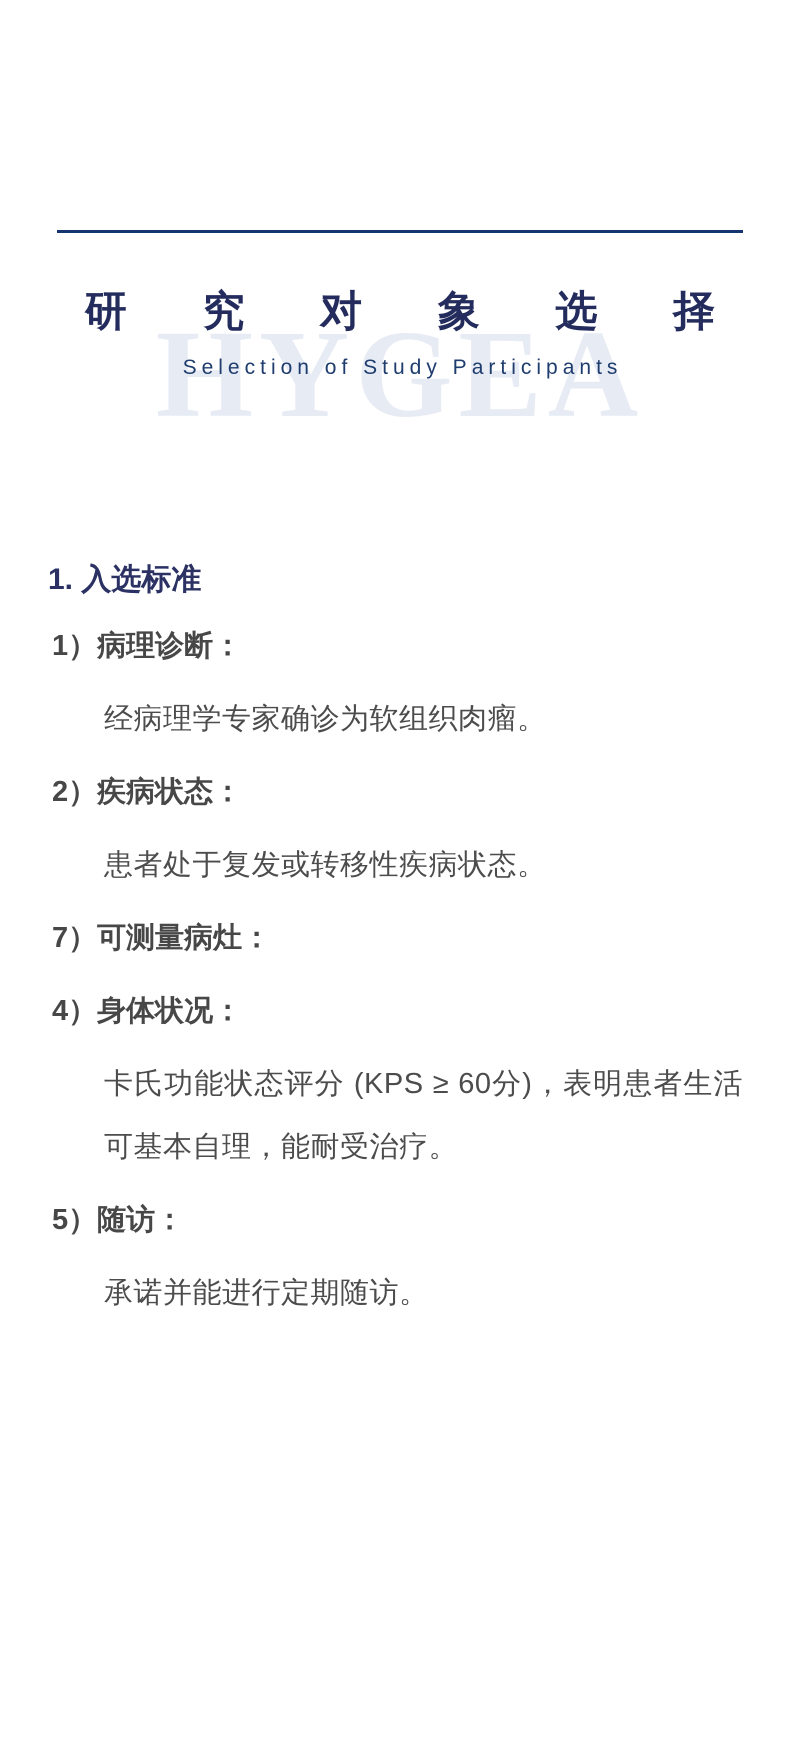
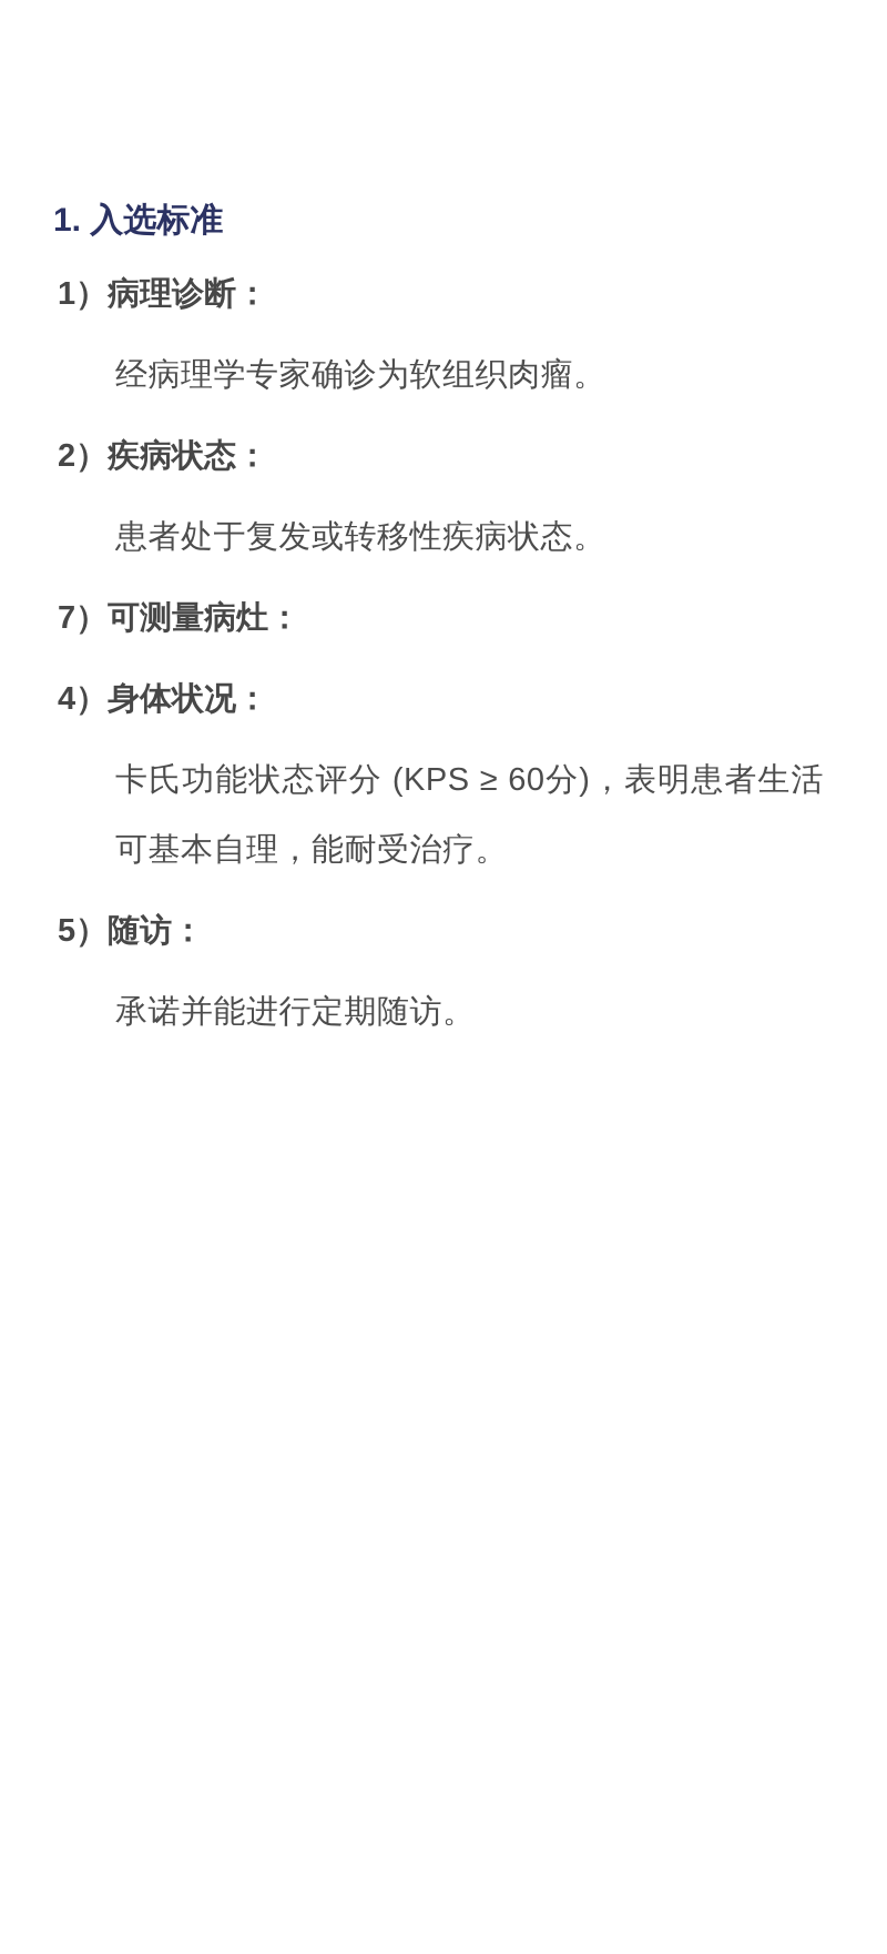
- HYGEA
- 研 究 对 象 选 择
- Selection of Study Participants
  1. 入选标准
  1）病理诊断：
  经病理学专家确诊为软组织肉瘤。
  2）疾病状态：
  患者处于复发或转移性疾病状态。
  7）可测量病灶：
  4）身体状况：
  卡氏功能状态评分 (KPS ≥ 60分)，表明患者生活可基本自理，能耐受治疗。
  5）随访：
  承诺并能进行定期随访。
